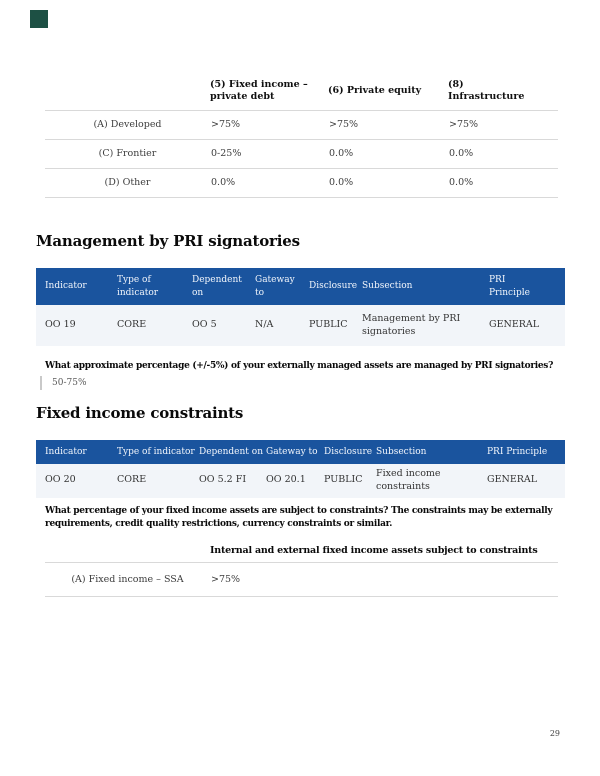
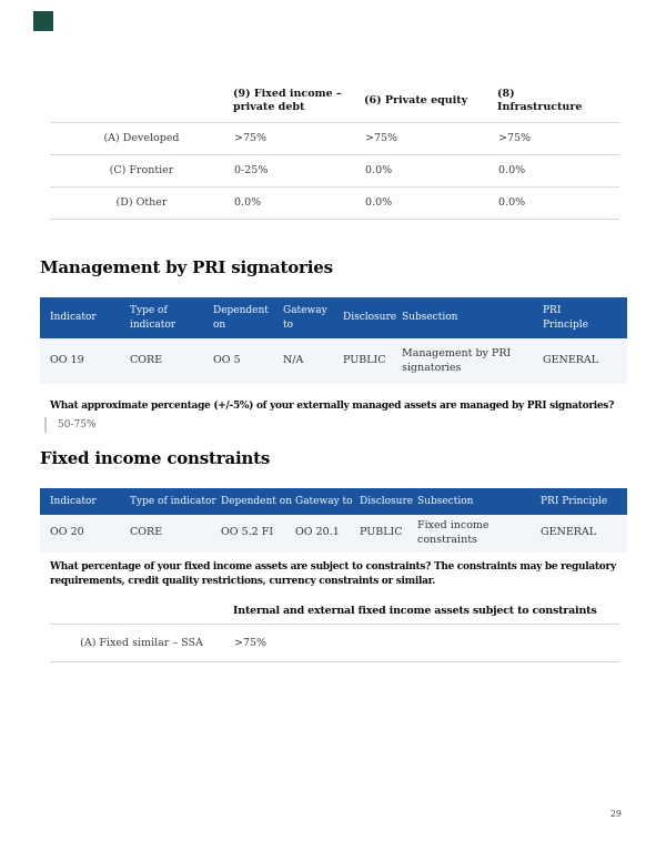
- 	(5) Fixed income – private debt	(6) Private equity	(8) Infrastructure
+ 	(9) Fixed income – private debt	(6) Private equity	(8) Infrastructure
  (A) Developed	>75%	>75%	>75%
  (C) Frontier	0-25%	0.0%	0.0%
  (D) Other	0.0%	0.0%	0.0%
  Management by PRI signatories
  Indicator	Type of indicator	Dependent on	Gateway to	Disclosure	Subsection	PRI Principle
  OO 19	CORE	OO 5	N/A	PUBLIC	Management by PRI signatories	GENERAL
  What approximate percentage (+/-5%) of your externally managed assets are managed by PRI signatories?
  50-75%
  Fixed income constraints
  Indicator	Type of indicator	Dependent on	Gateway to	Disclosure	Subsection	PRI Principle
  OO 20	CORE	OO 5.2 FI	OO 20.1	PUBLIC	Fixed income constraints	GENERAL
- What percentage of your fixed income assets are subject to constraints? The constraints may be externally requirements, credit quality restrictions, currency constraints or similar.
+ What percentage of your fixed income assets are subject to constraints? The constraints may be regulatory requirements, credit quality restrictions, currency constraints or similar.
  Internal and external fixed income assets subject to constraints
- (A) Fixed income – SSA	>75%
+ (A) Fixed similar – SSA	>75%
  29
